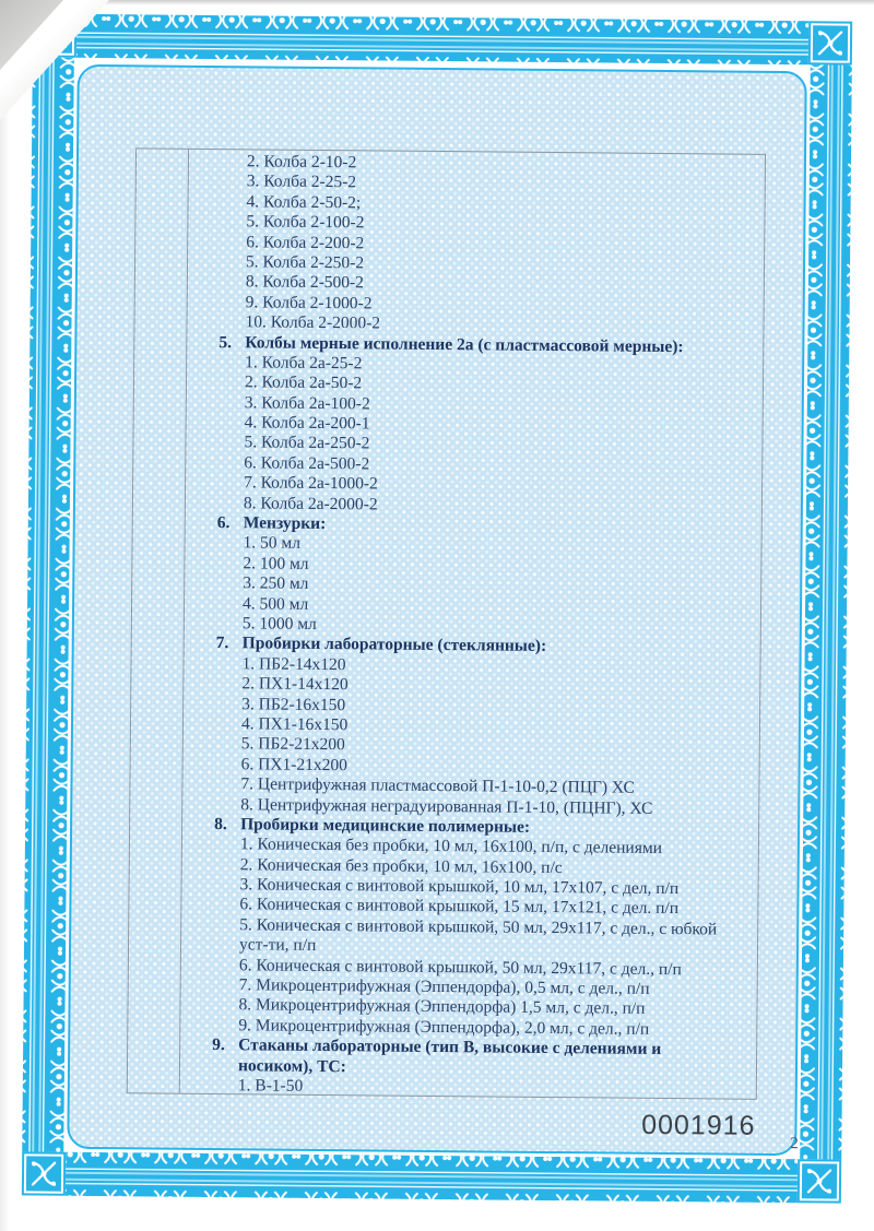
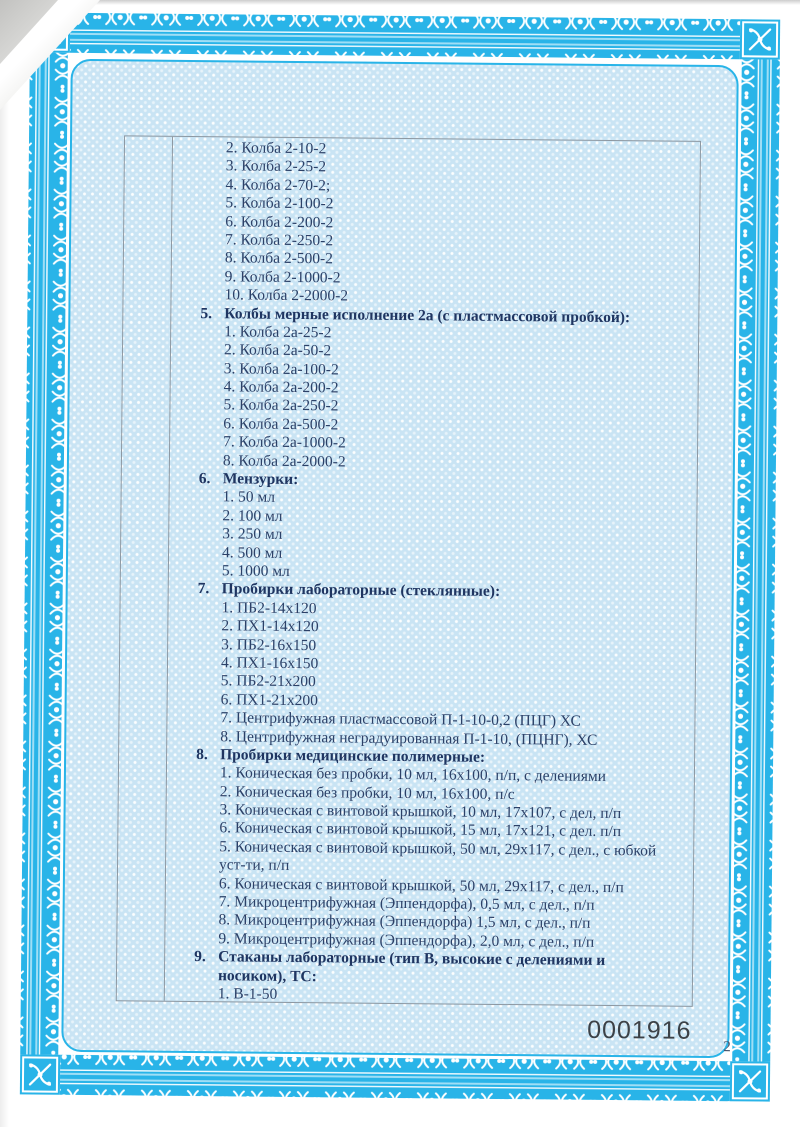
  2. Колба 2-10-2
  3. Колба 2-25-2
- 4. Колба 2-50-2;
+ 4. Колба 2-70-2;
  5. Колба 2-100-2
  6. Колба 2-200-2
- 5. Колба 2-250-2
+ 7. Колба 2-250-2
  8. Колба 2-500-2
  9. Колба 2-1000-2
  10. Колба 2-2000-2
  5.
- Колбы мерные исполнение 2а (с пластмассовой мерные):
+ Колбы мерные исполнение 2а (с пластмассовой пробкой):
  1. Колба 2а-25-2
  2. Колба 2а-50-2
  3. Колба 2а-100-2
- 4. Колба 2а-200-1
+ 4. Колба 2а-200-2
  5. Колба 2а-250-2
  6. Колба 2а-500-2
  7. Колба 2а-1000-2
  8. Колба 2а-2000-2
  6.
  Мензурки:
  1. 50 мл
  2. 100 мл
  3. 250 мл
  4. 500 мл
  5. 1000 мл
  7.
  Пробирки лабораторные (стеклянные):
  1. ПБ2-14x120
  2. ПХ1-14x120
  3. ПБ2-16x150
  4. ПХ1-16x150
  5. ПБ2-21x200
  6. ПХ1-21x200
  7. Центрифужная пластмассовой П-1-10-0,2 (ПЦГ) ХС
  8. Центрифужная неградуированная П-1-10, (ПЦНГ), ХС
  8.
  Пробирки медицинские полимерные:
  1. Коническая без пробки, 10 мл, 16x100, п/п, с делениями
  2. Коническая без пробки, 10 мл, 16x100, п/с
  3. Коническая с винтовой крышкой, 10 мл, 17x107, с дел, п/п
  6. Коническая с винтовой крышкой, 15 мл, 17x121, с дел. п/п
  5. Коническая с винтовой крышкой, 50 мл, 29x117, с дел., с юбкой
  уст-ти, п/п
  6. Коническая с винтовой крышкой, 50 мл, 29x117, с дел., п/п
  7. Микроцентрифужная (Эппендорфа), 0,5 мл, с дел., п/п
  8. Микроцентрифужная (Эппендорфа) 1,5 мл, с дел., п/п
  9. Микроцентрифужная (Эппендорфа), 2,0 мл, с дел., п/п
  9.
  Стаканы лабораторные (тип В, высокие с делениями и
  носиком), ТС:
  1. В-1-50
  0001916
  2
